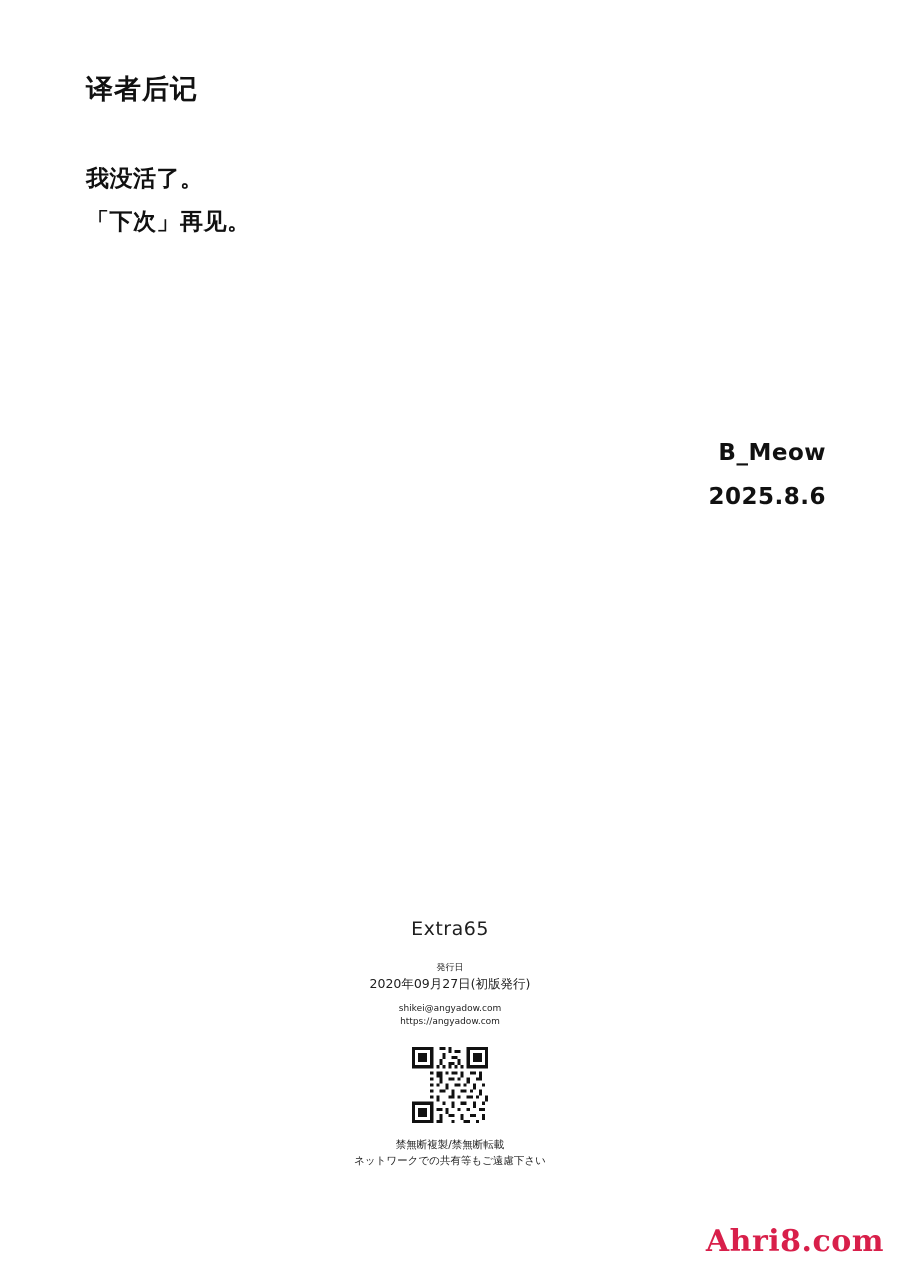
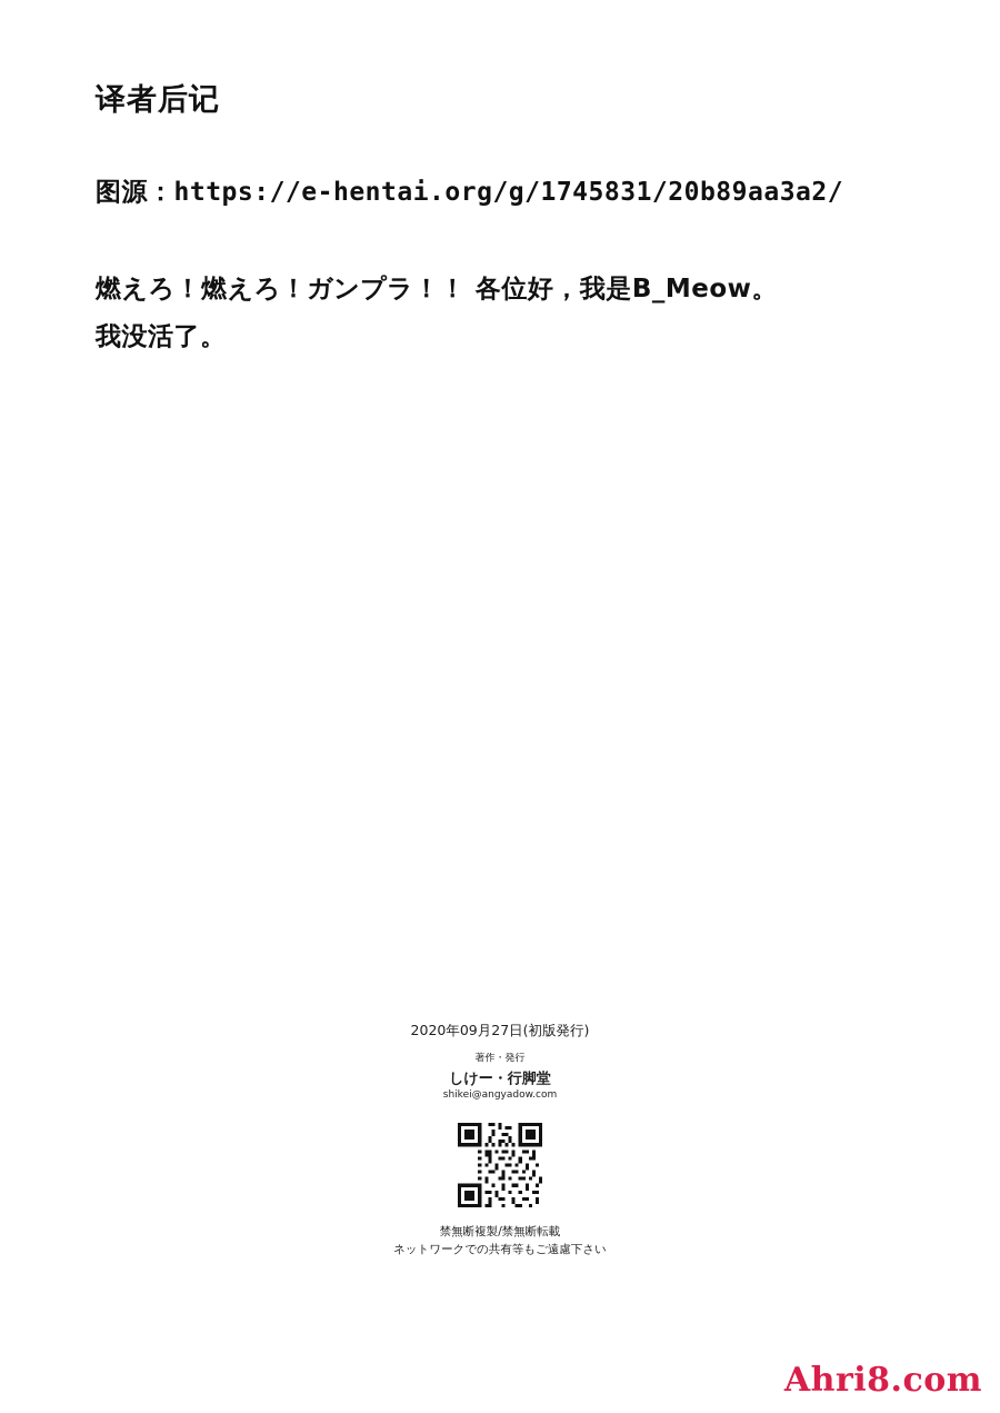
  译者后记
+ 图源：https://e-hentai.org/g/1745831/20b89aa3a2/
+ 燃えろ！燃えろ！ガンプラ！！ 各位好，我是B_Meow。
  我没活了。
- 「下次」再见。
- B_Meow
- 2025.8.6
- Extra65
- 発行日
  2020年09月27日(初版発行)
+ 著作・発行
+ しけー・行脚堂
  shikei@angyadow.com
- https://angyadow.com
  禁無断複製/禁無断転載
  ネットワークでの共有等もご遠慮下さい
  Ahri8.com
